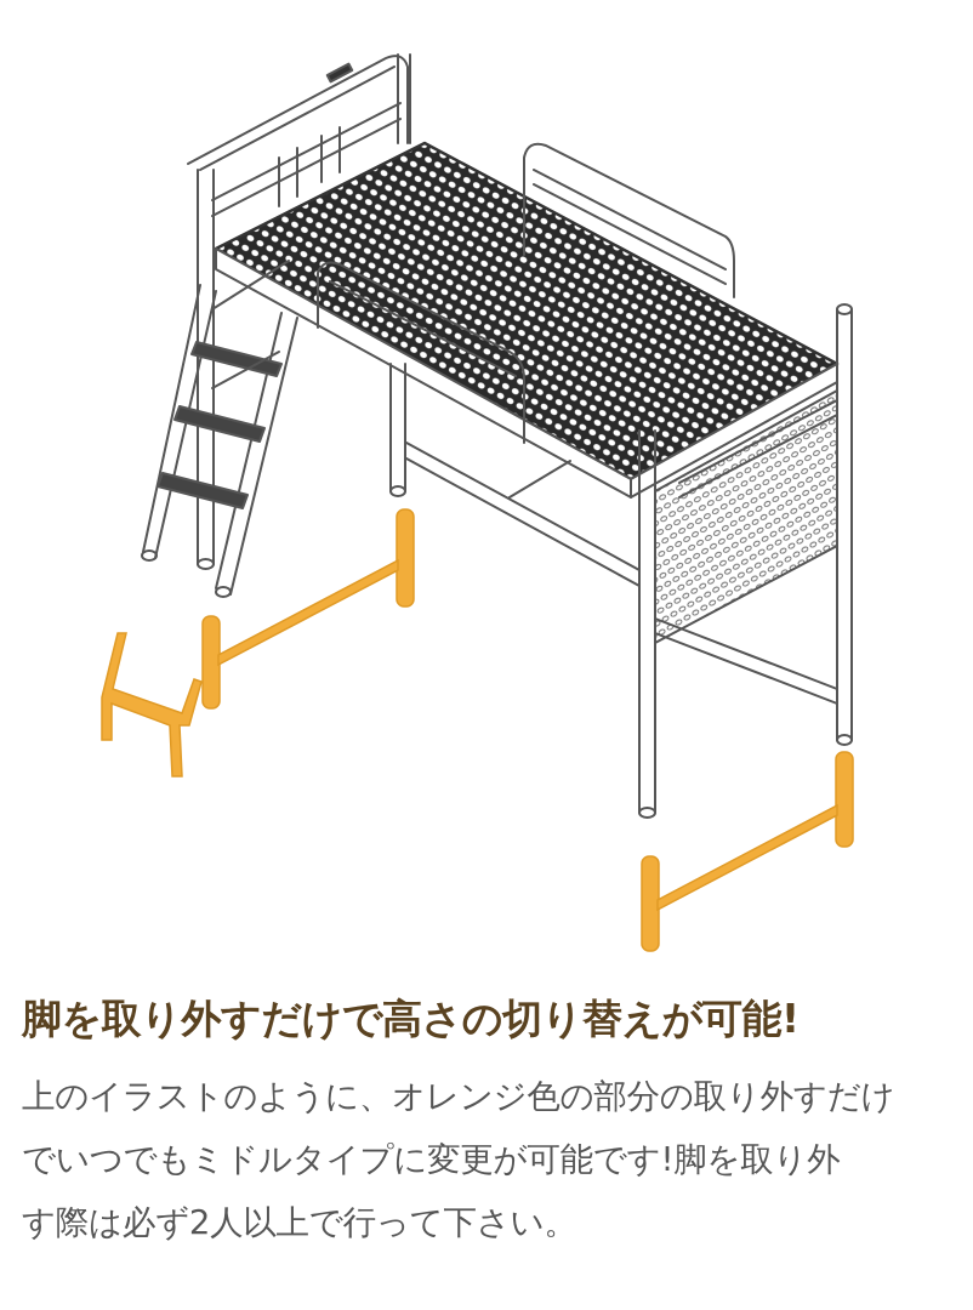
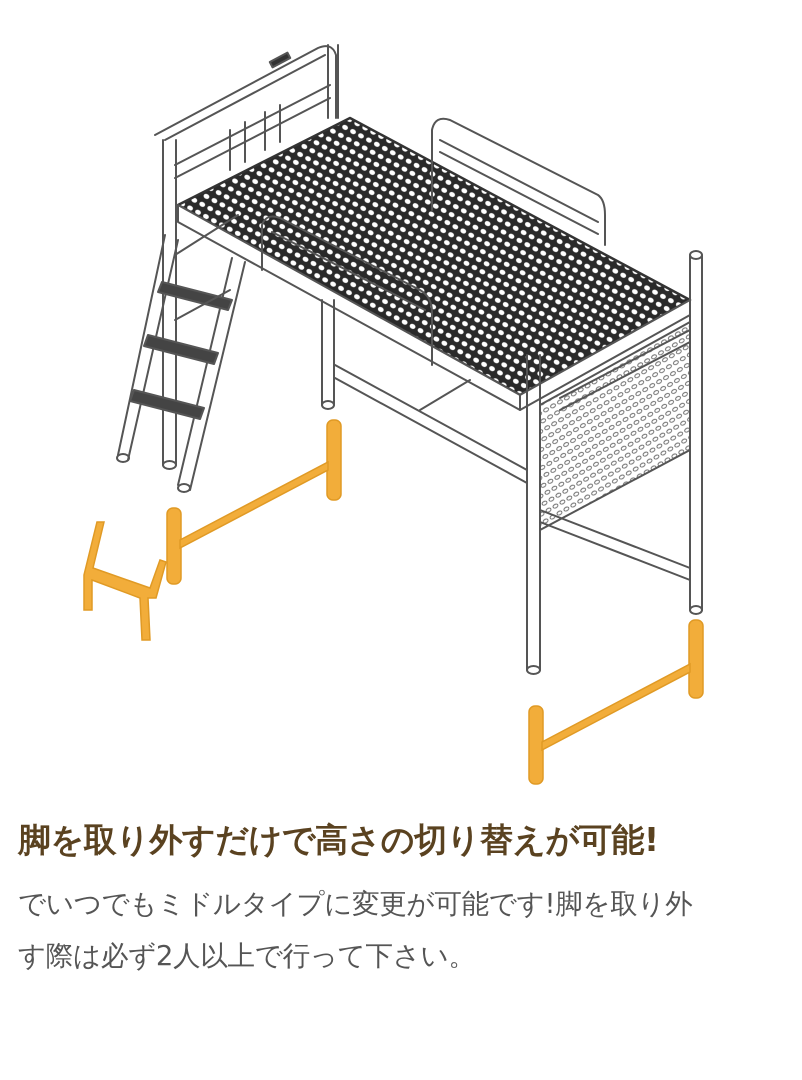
  脚を取り外すだけで高さの切り替えが可能!
- 上のイラストのように、オレンジ色の部分の取り外すだけ
  でいつでもミドルタイプに変更が可能です!脚を取り外
  す際は必ず2人以上で行って下さい。
